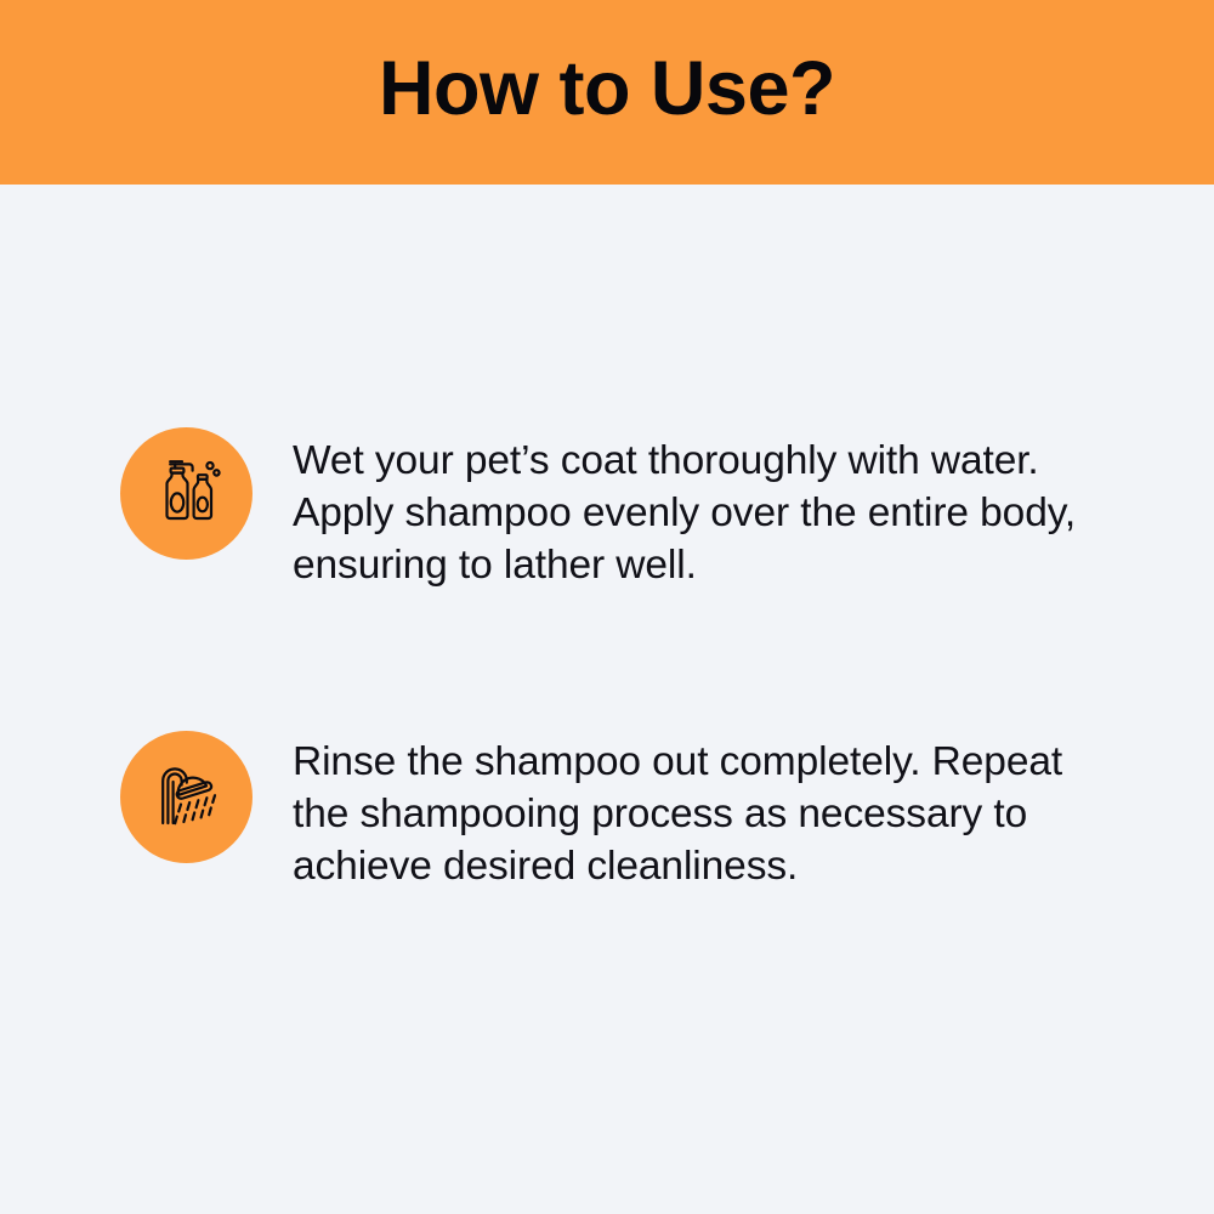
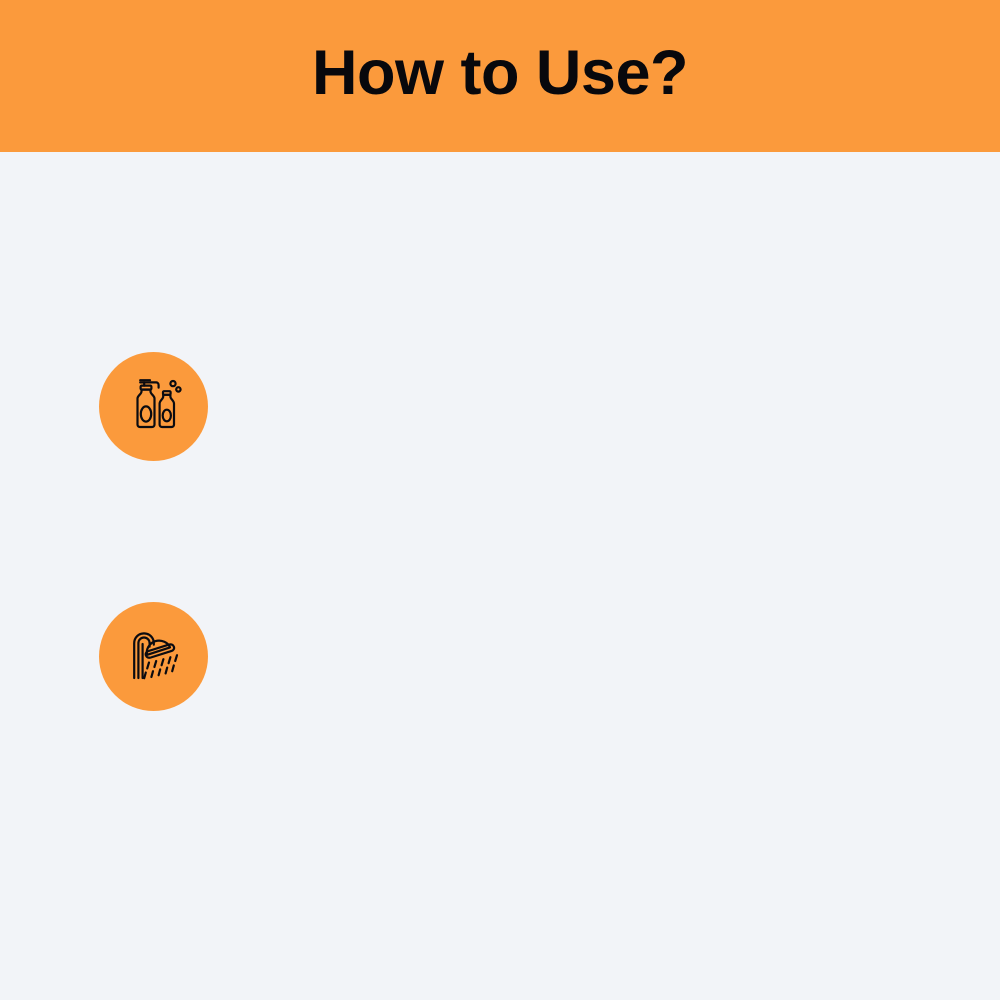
  How to Use?
- Wet your pet’s coat thoroughly with water. Apply shampoo evenly over the entire body, ensuring to lather well.
- Rinse the shampoo out completely. Repeat the shampooing process as necessary to achieve desired cleanliness.
